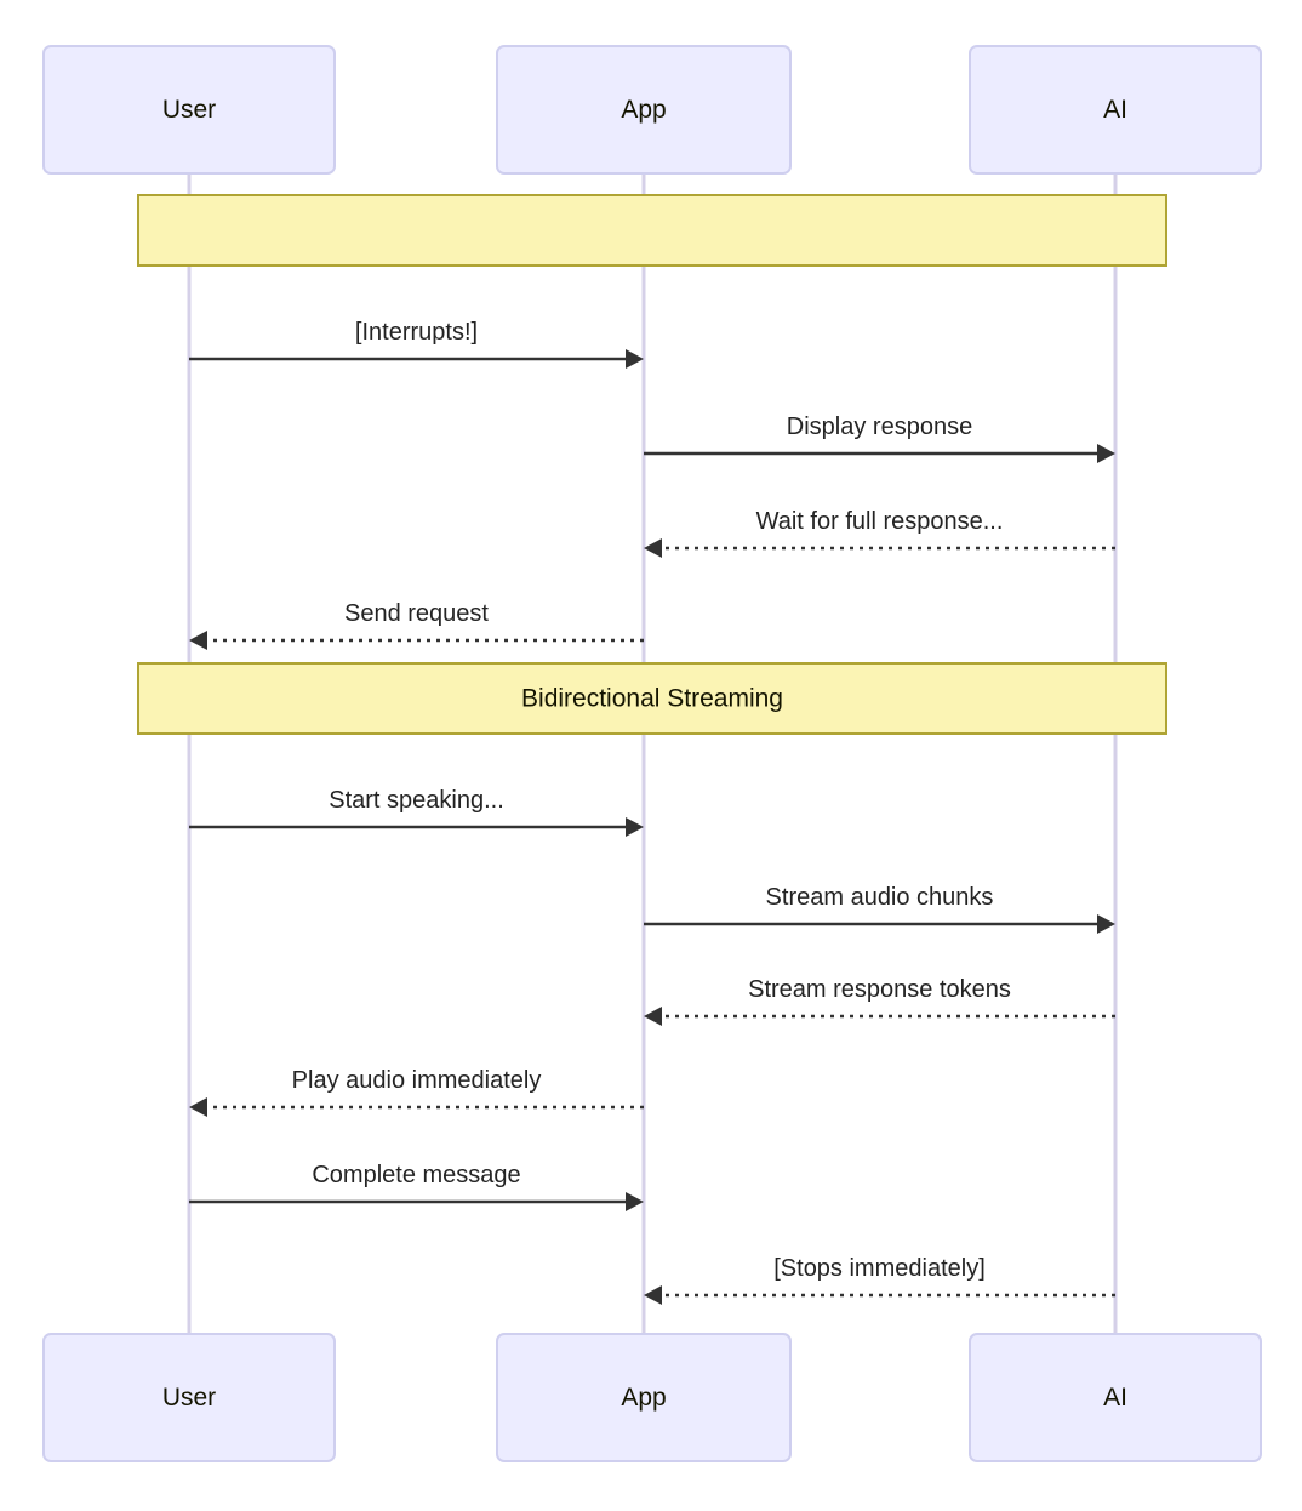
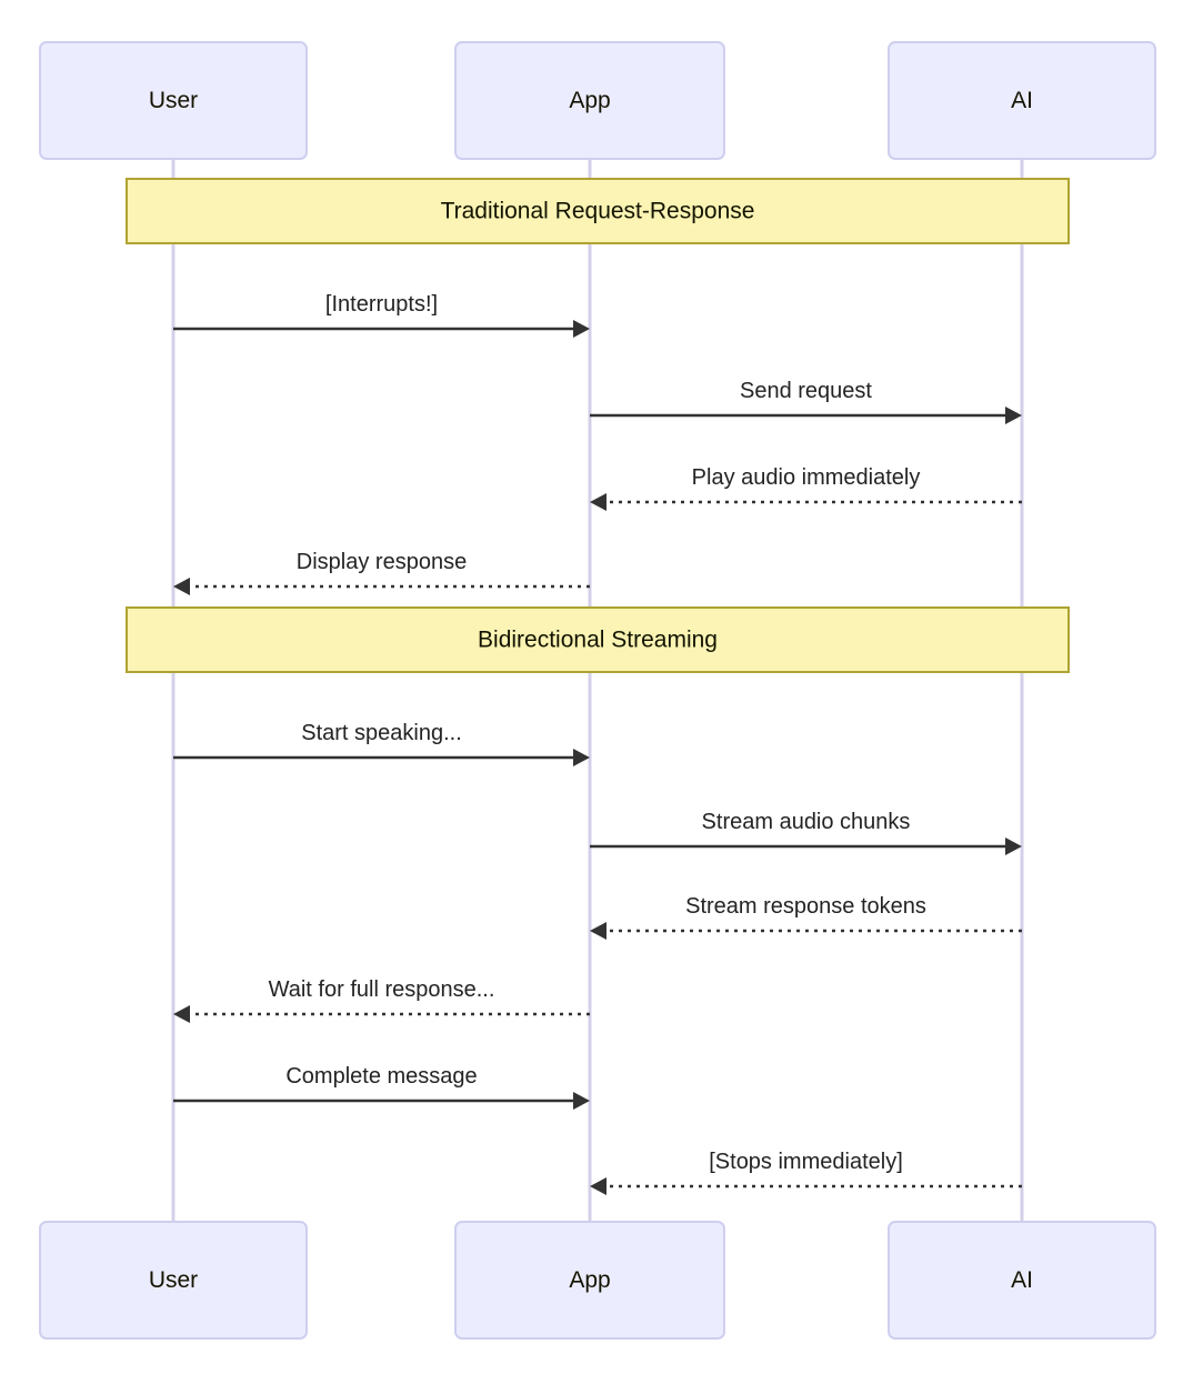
  User
  App
  AI
+ Traditional Request-Response
  Bidirectional Streaming
  [Interrupts!]
- Display response
+ Send request
- Wait for full response...
+ Play audio immediately
- Send request
+ Display response
  Start speaking...
  Stream audio chunks
  Stream response tokens
- Play audio immediately
+ Wait for full response...
  Complete message
  [Stops immediately]
  User
  App
  AI
